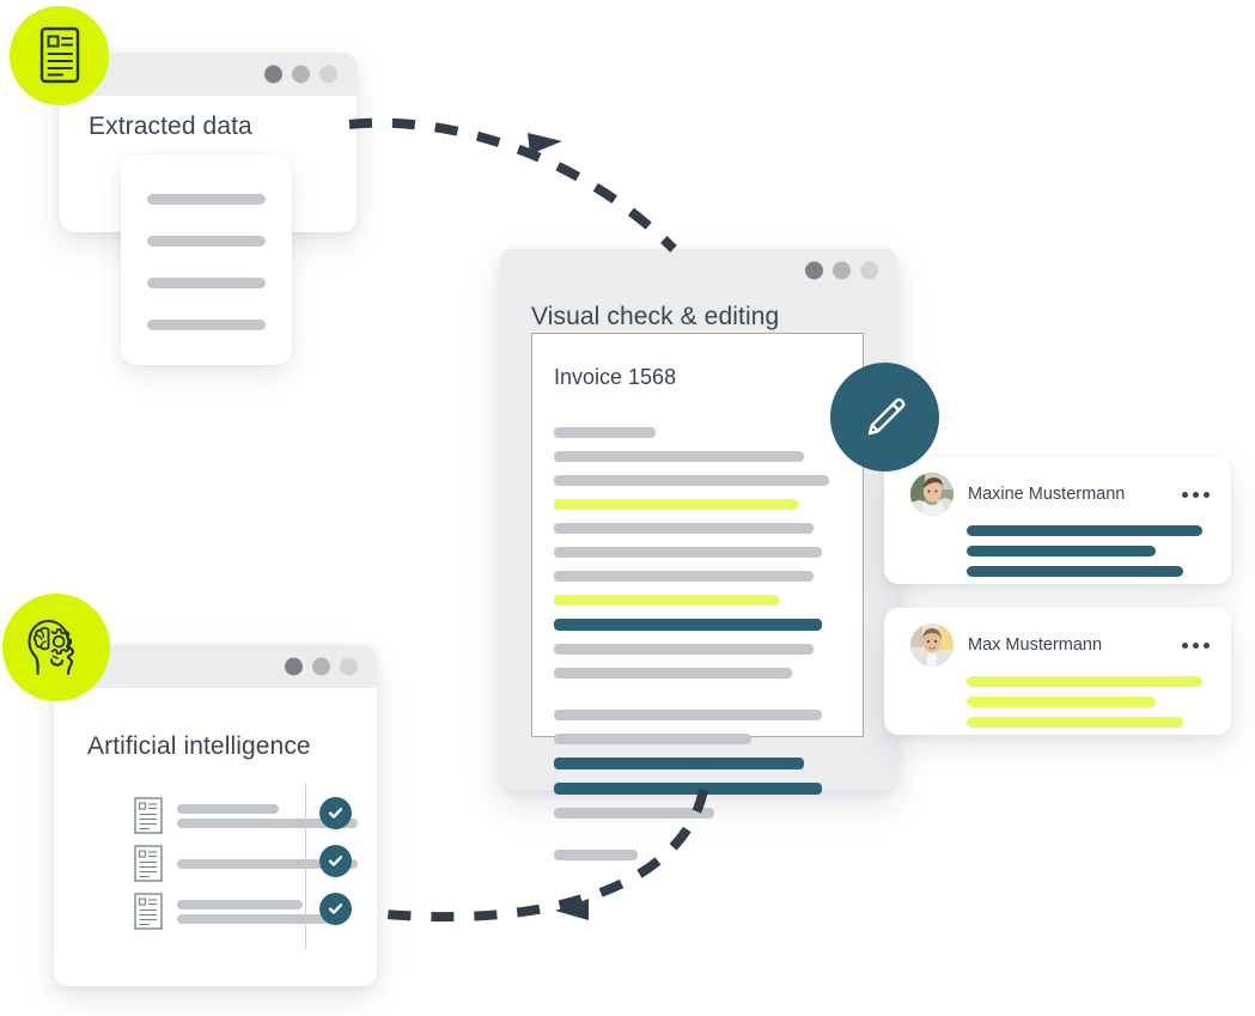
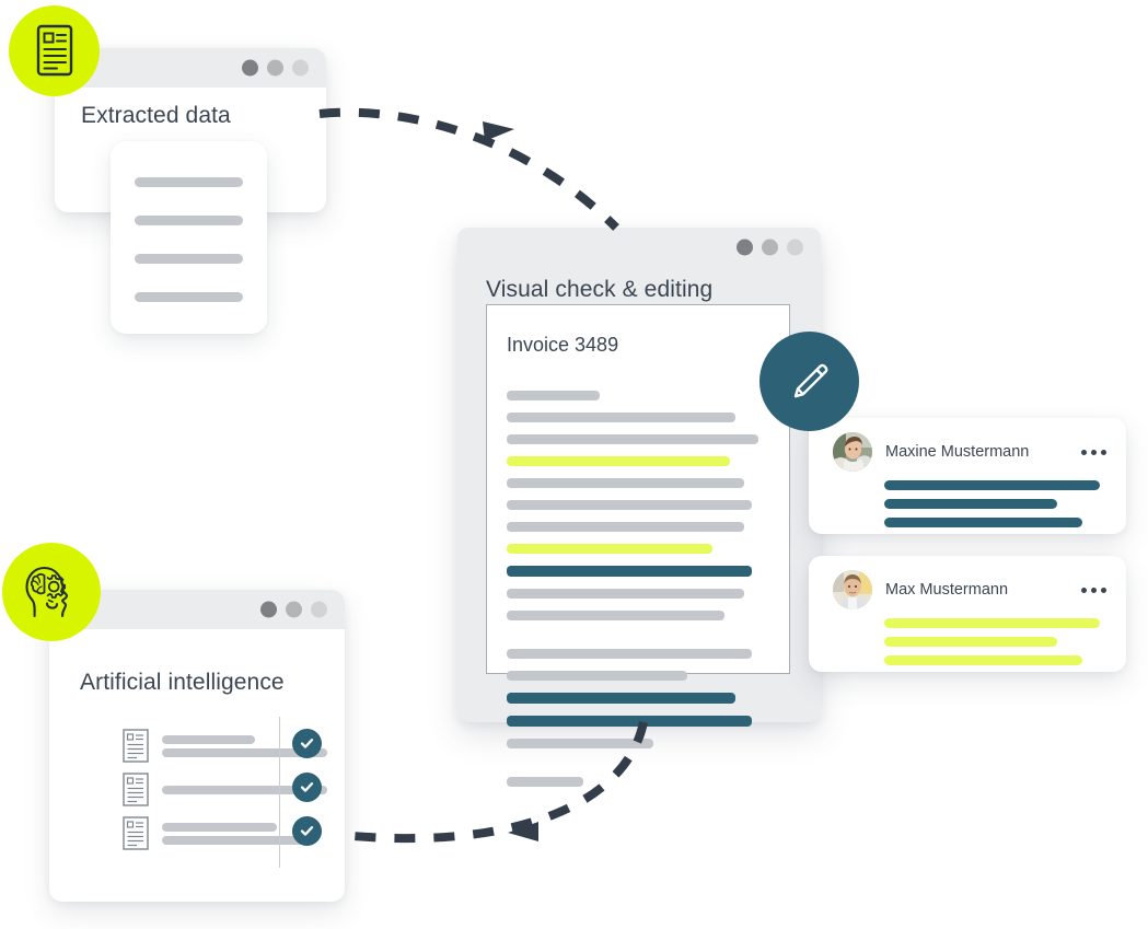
  Extracted data
  Visual check & editing
- Invoice 1568
+ Invoice 3489
  Maxine Mustermann
  Max Mustermann
  Artificial intelligence
